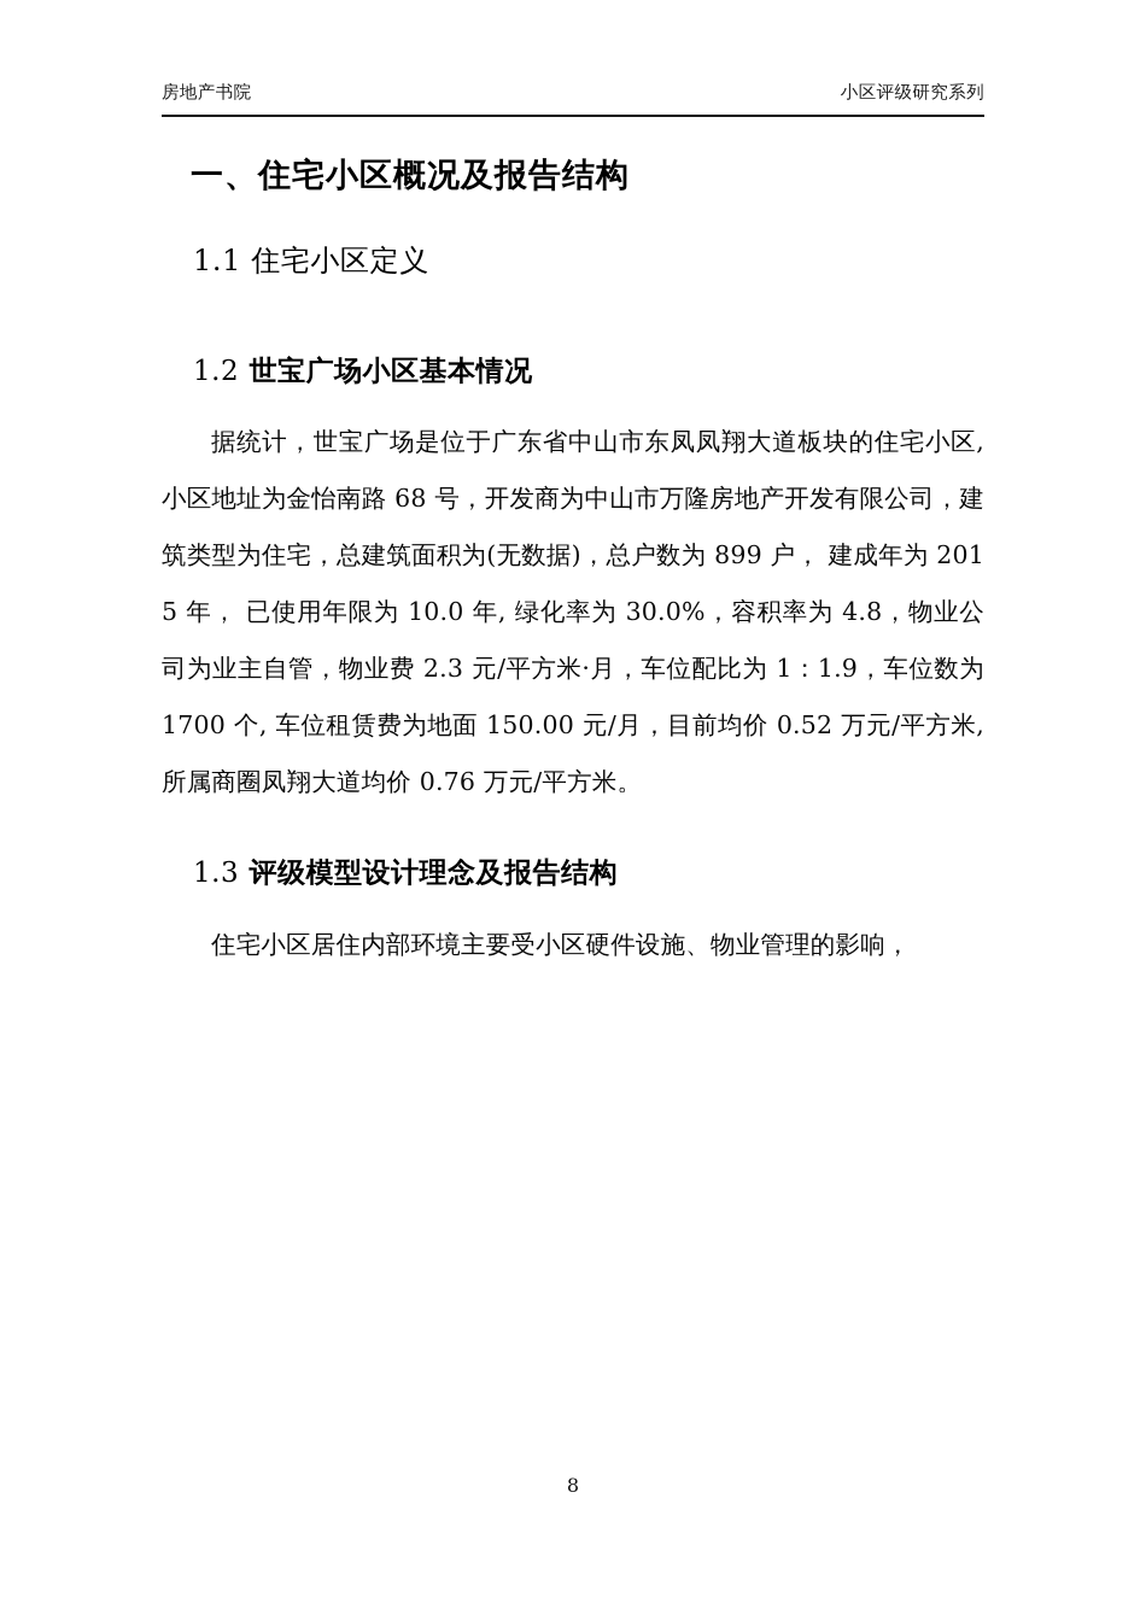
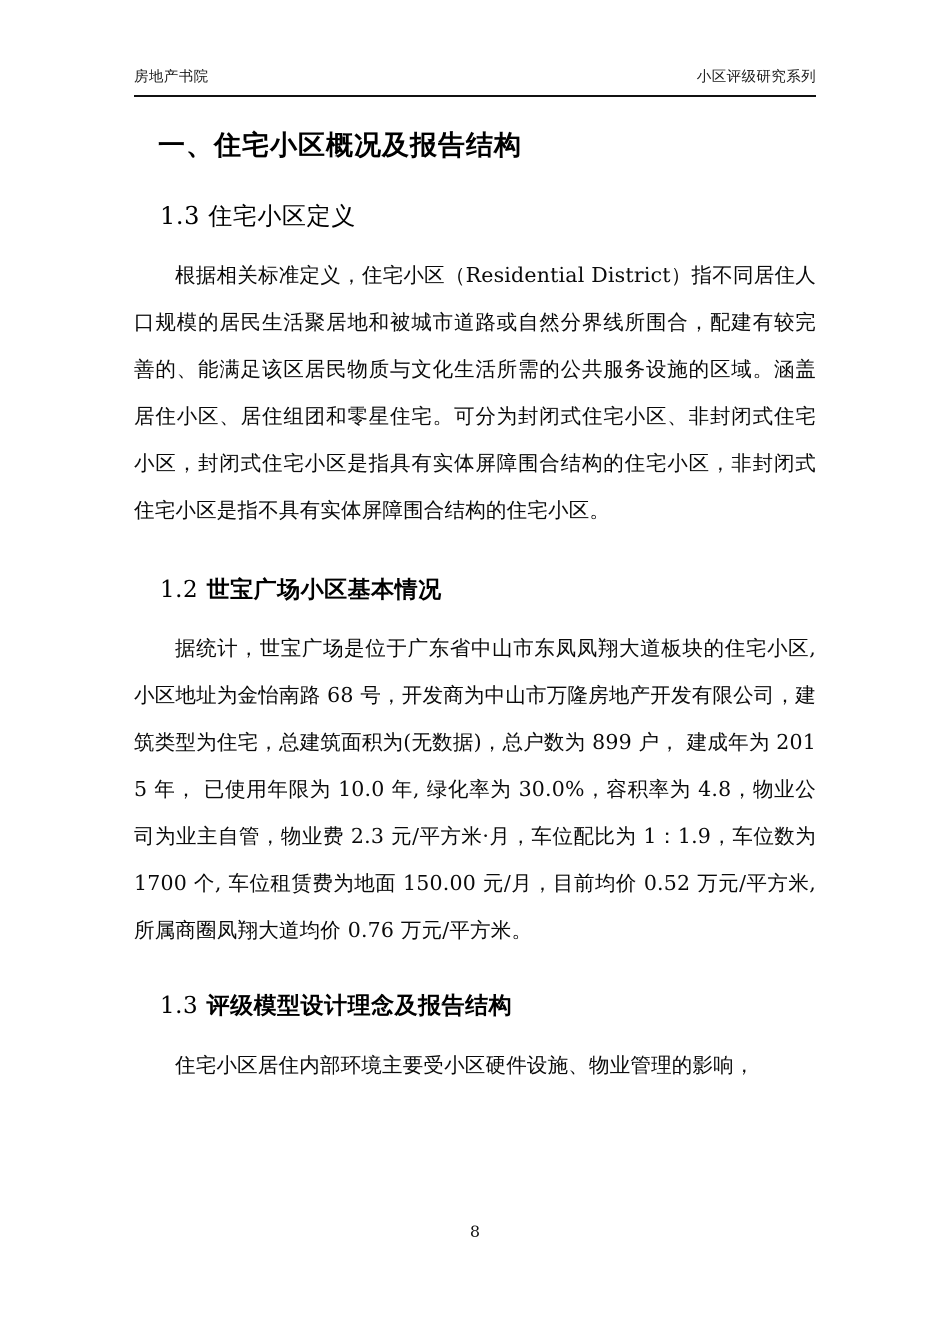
  房地产书院
  小区评级研究系列
  一、住宅小区概况及报告结构
- 1.1 住宅小区定义
+ 1.3 住宅小区定义
+ 根据相关标准定义，住宅小区（Residential District）指不同居住人口规模的居民生活聚居地和被城市道路或自然分界线所围合，配建有较完善的、能满足该区居民物质与文化生活所需的公共服务设施的区域。涵盖居住小区、居住组团和零星住宅。可分为封闭式住宅小区、非封闭式住宅小区，封闭式住宅小区是指具有实体屏障围合结构的住宅小区，非封闭式住宅小区是指不具有实体屏障围合结构的住宅小区。
  1.2 世宝广场小区基本情况
  据统计，世宝广场是位于广东省中山市东凤凤翔大道板块的住宅小区, 小区地址为金怡南路 68 号，开发商为中山市万隆房地产开发有限公司，建筑类型为住宅，总建筑面积为(无数据)，总户数为 899 户， 建成年为 2015 年， 已使用年限为 10.0 年, 绿化率为 30.0%，容积率为 4.8，物业公司为业主自管，物业费 2.3 元/平方米·月，车位配比为 1：1.9，车位数为 1700 个, 车位租赁费为地面 150.00 元/月，目前均价 0.52 万元/平方米, 所属商圈凤翔大道均价 0.76 万元/平方米。
  1.3 评级模型设计理念及报告结构
  住宅小区居住内部环境主要受小区硬件设施、物业管理的影响，
  8
